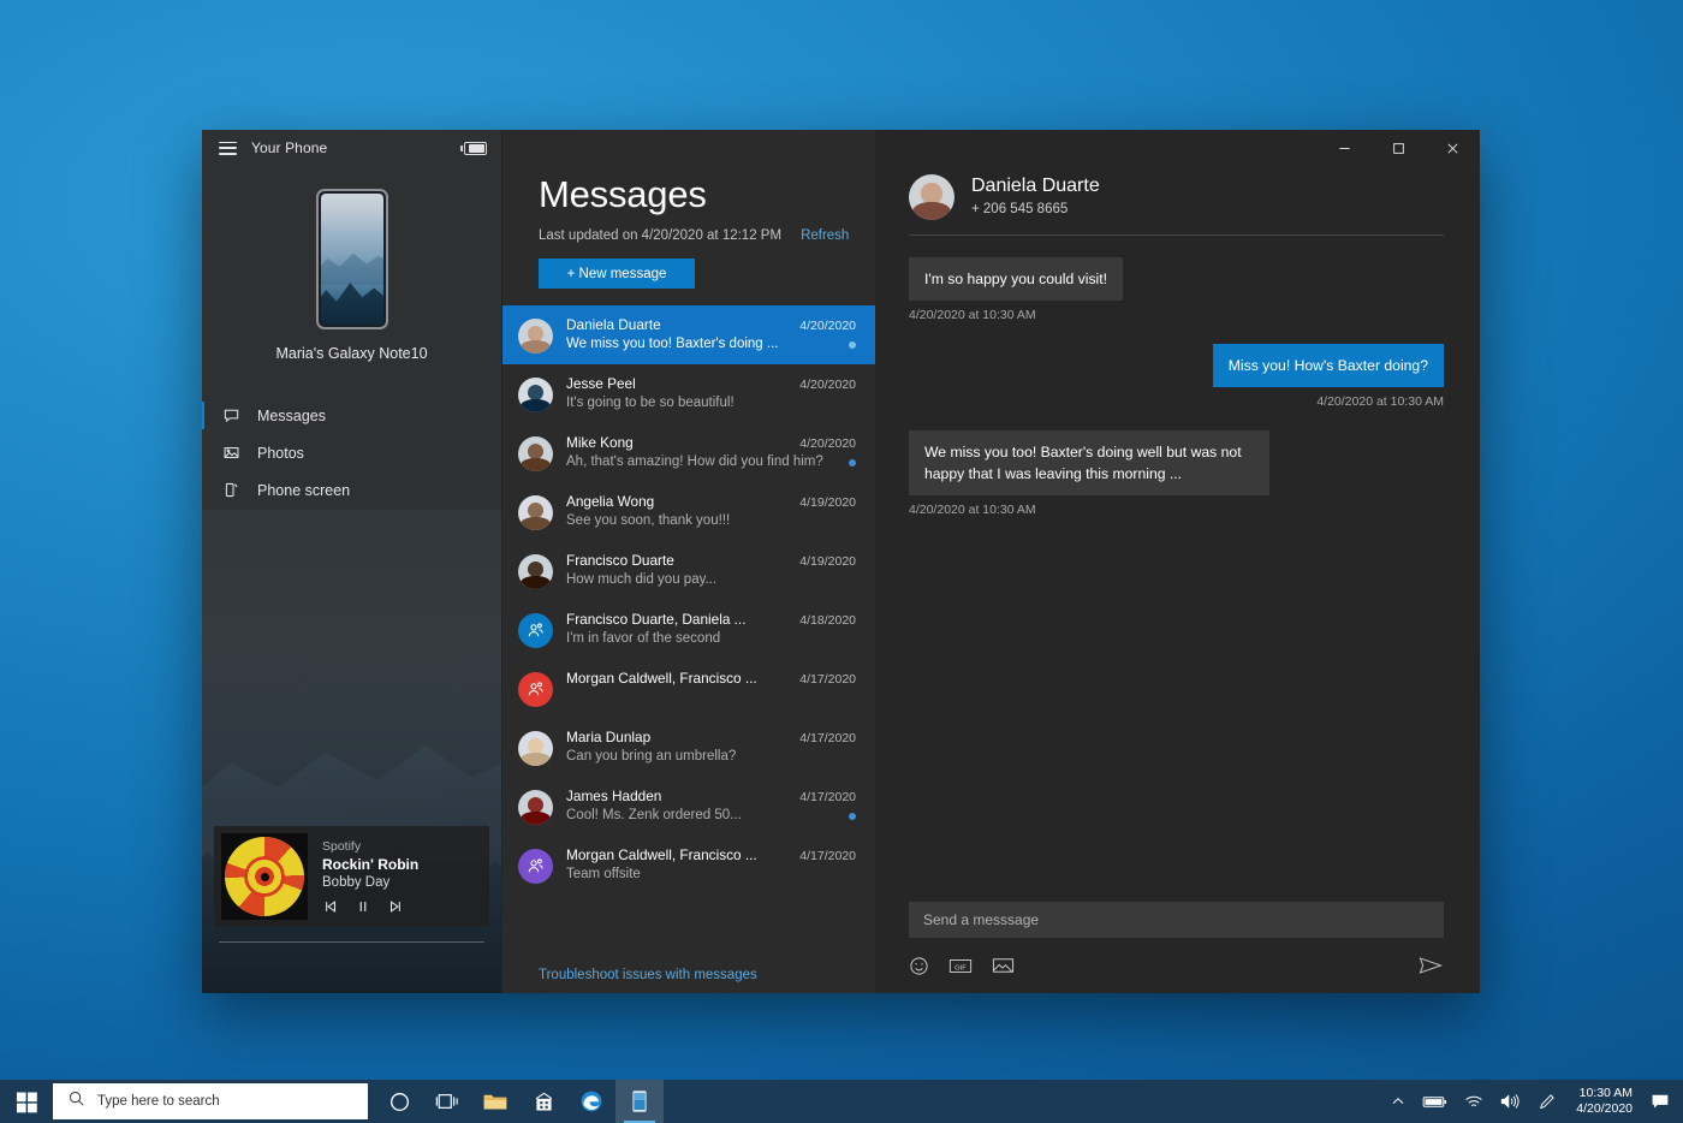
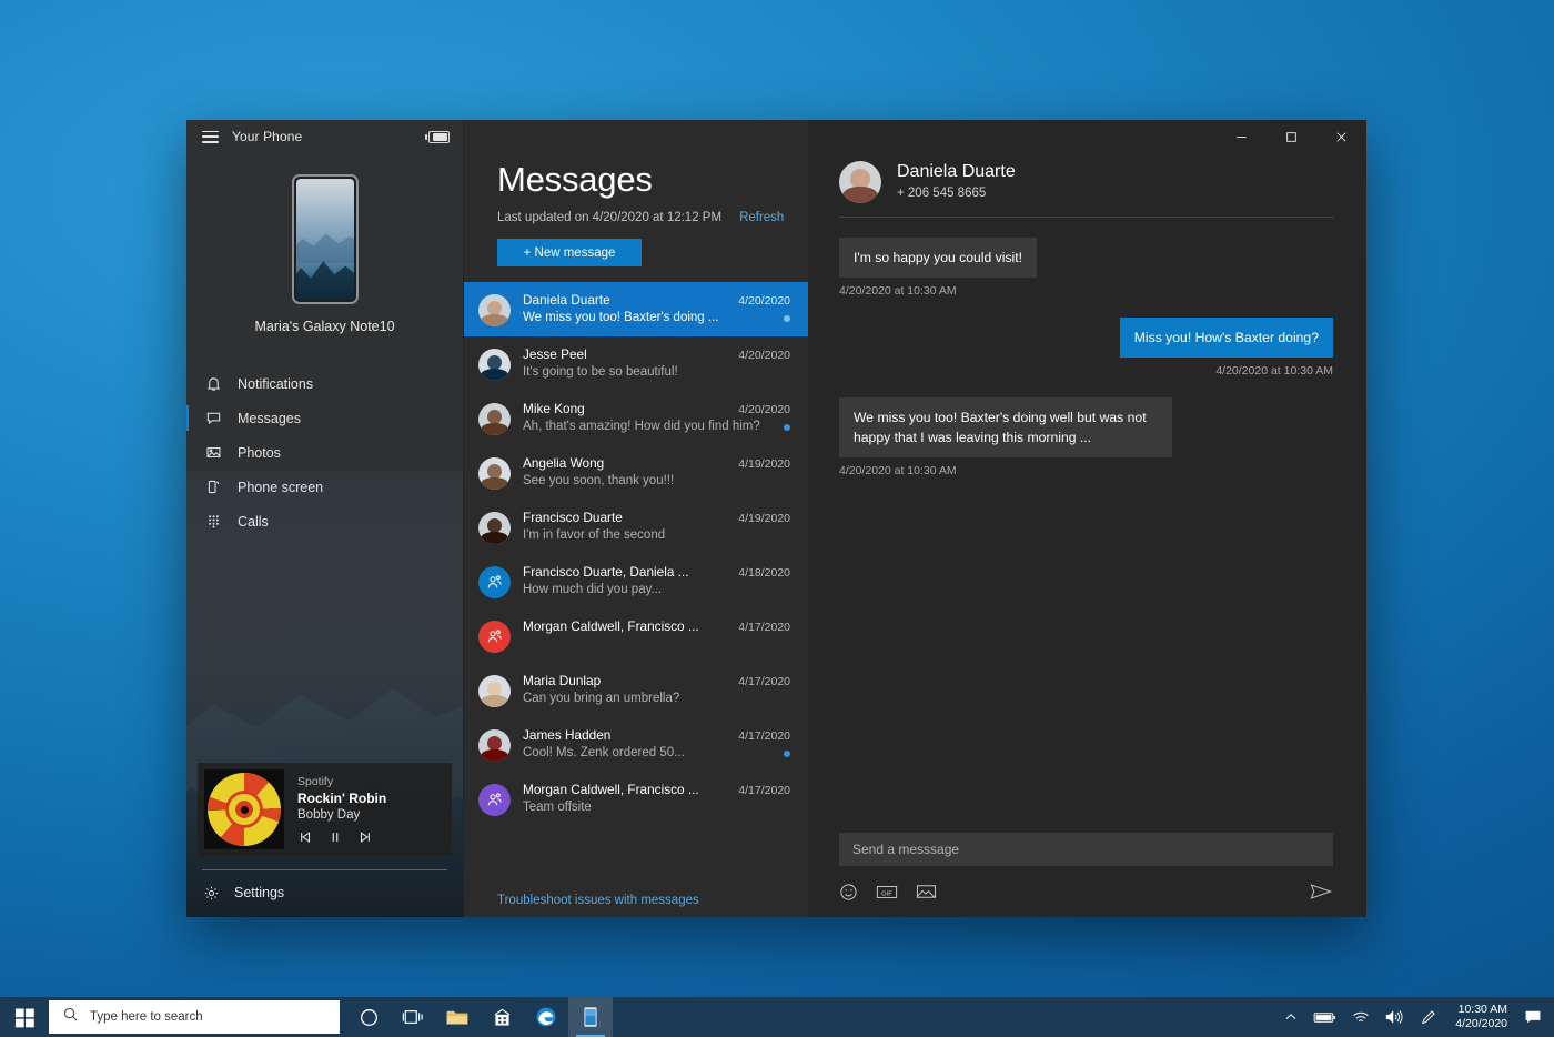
  Your Phone
  Maria's Galaxy Note10
+ Notifications
  Messages
  Photos
  Phone screen
+ Calls
  Spotify
  Rockin' Robin
  Bobby Day
+ Settings
  Messages
  Last updated on 4/20/2020 at 12:12 PM
  Refresh
  + New message
  Daniela Duarte
  4/20/2020
  We miss you too! Baxter's doing ...
  Jesse Peel
  4/20/2020
  It's going to be so beautiful!
  Mike Kong
  4/20/2020
  Ah, that's amazing! How did you find him?
  Angelia Wong
  4/19/2020
  See you soon, thank you!!!
  Francisco Duarte
  4/19/2020
- How much did you pay...
+ I'm in favor of the second
  Francisco Duarte, Daniela ...
  4/18/2020
- I'm in favor of the second
+ How much did you pay...
  Morgan Caldwell, Francisco ...
  4/17/2020
  Maria Dunlap
  4/17/2020
  Can you bring an umbrella?
  James Hadden
  4/17/2020
  Cool! Ms. Zenk ordered 50...
  Morgan Caldwell, Francisco ...
  4/17/2020
  Team offsite
  Troubleshoot issues with messages
  Daniela Duarte
  + 206 545 8665
  I'm so happy you could visit!
  4/20/2020 at 10:30 AM
  Miss you! How's Baxter doing?
  4/20/2020 at 10:30 AM
  We miss you too! Baxter's doing well but was not happy that I was leaving this morning ...
  4/20/2020 at 10:30 AM
  Send a messsage
  Type here to search
  10:30 AM
  4/20/2020
